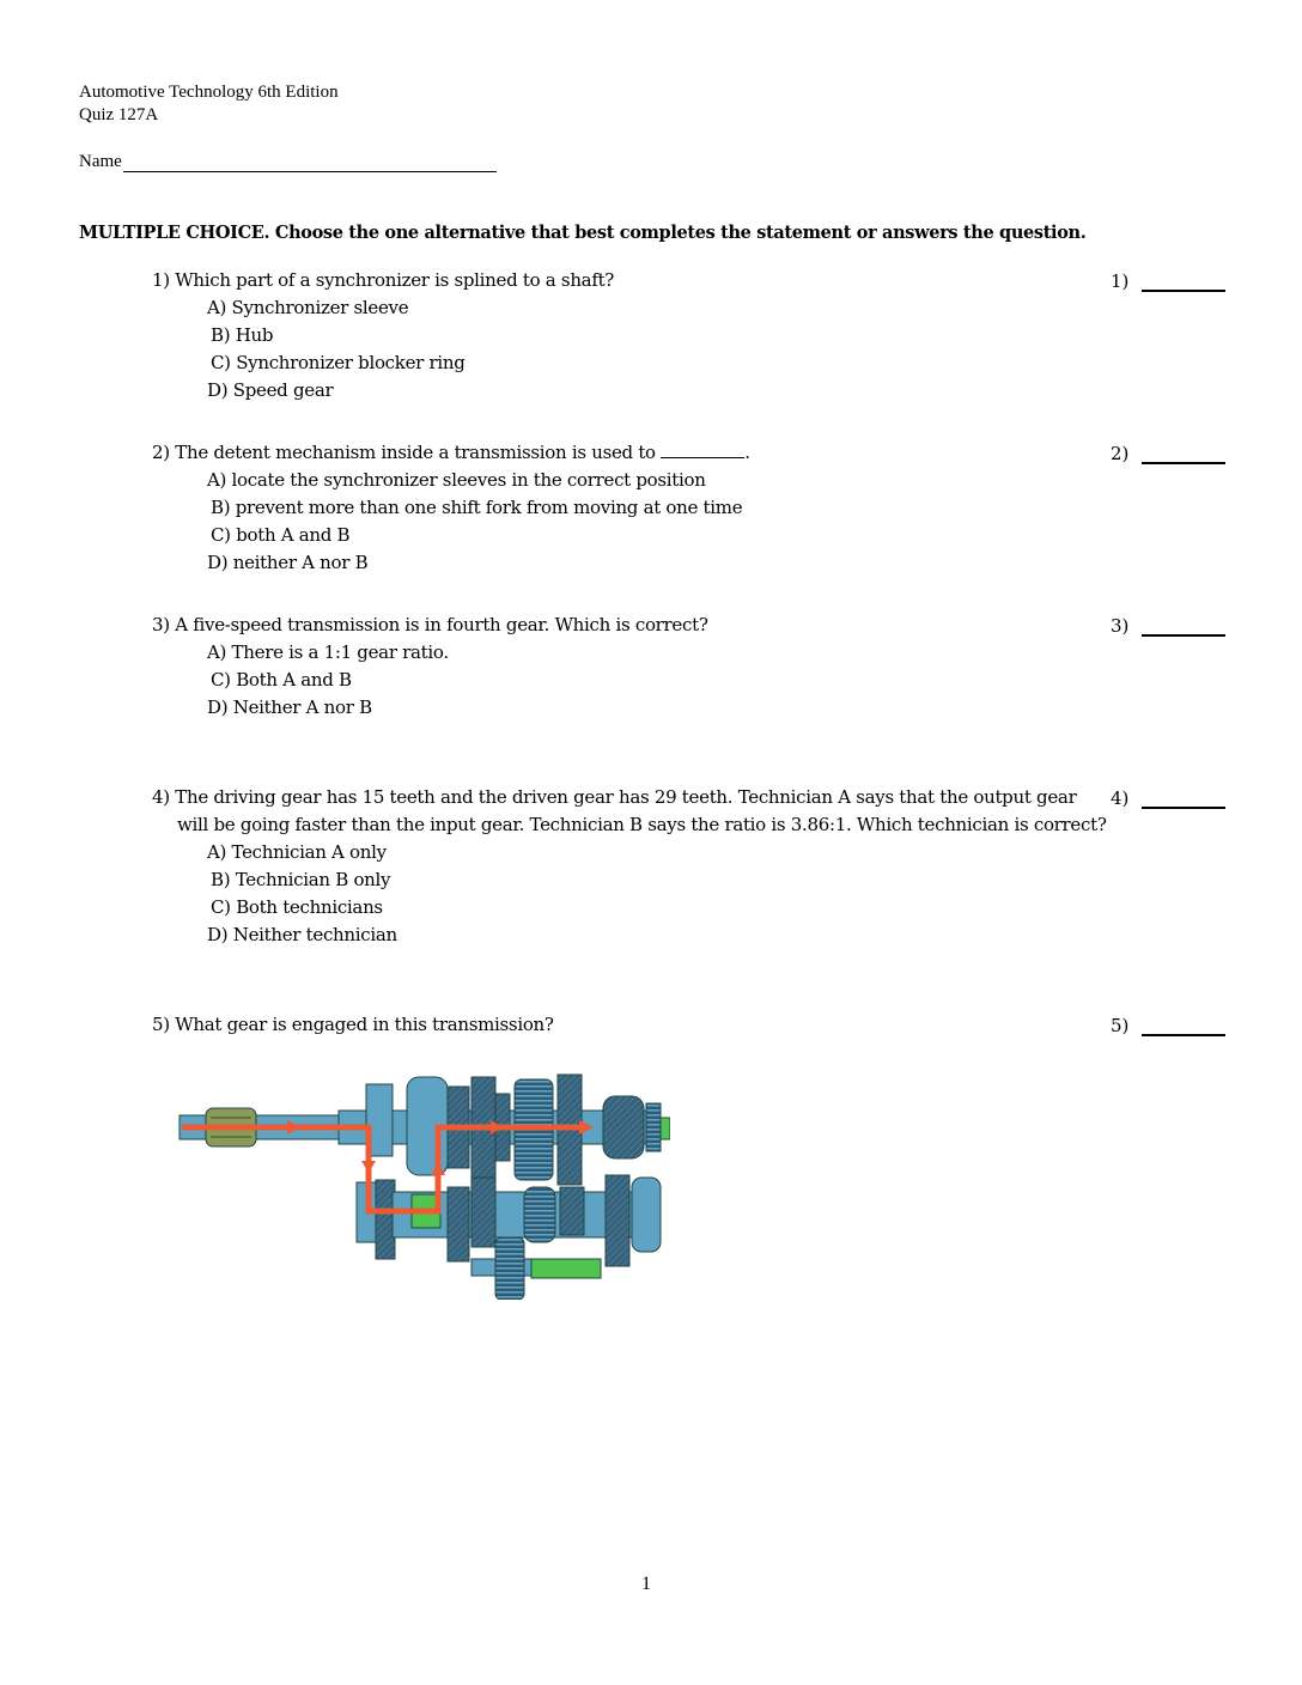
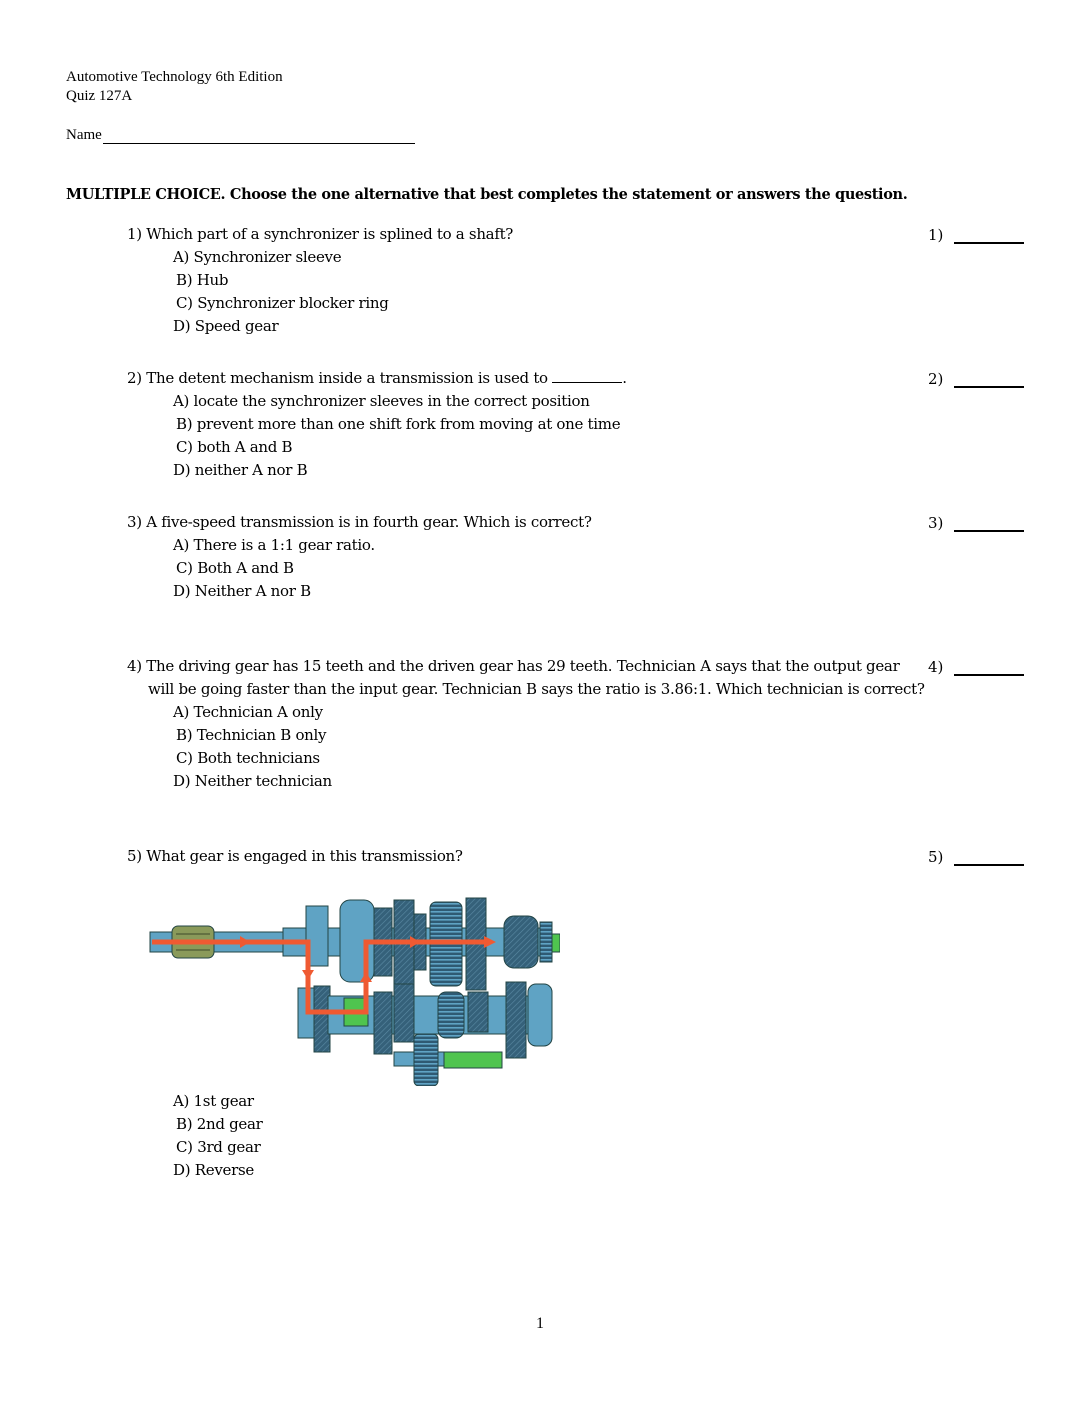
  Automotive Technology 6th Edition
  Quiz 127A
  Name
  MULTIPLE CHOICE. Choose the one alternative that best completes the statement or answers the question.
  1) Which part of a synchronizer is splined to a shaft?
  A) Synchronizer sleeve
  B) Hub
  C) Synchronizer blocker ring
  D) Speed gear
  1)
  2) The detent mechanism inside a transmission is used to .
  A) locate the synchronizer sleeves in the correct position
  B) prevent more than one shift fork from moving at one time
  C) both A and B
  D) neither A nor B
  2)
  3) A five-speed transmission is in fourth gear. Which is correct?
  A) There is a 1:1 gear ratio.
  C) Both A and B
  D) Neither A nor B
  3)
  4) The driving gear has 15 teeth and the driven gear has 29 teeth. Technician A says that the output gear will be going faster than the input gear. Technician B says the ratio is 3.86:1. Which technician is correct?
  A) Technician A only
  B) Technician B only
  C) Both technicians
  D) Neither technician
  4)
  5) What gear is engaged in this transmission?
  5)
+ A) 1st gear
+ B) 2nd gear
+ C) 3rd gear
+ D) Reverse
  1
